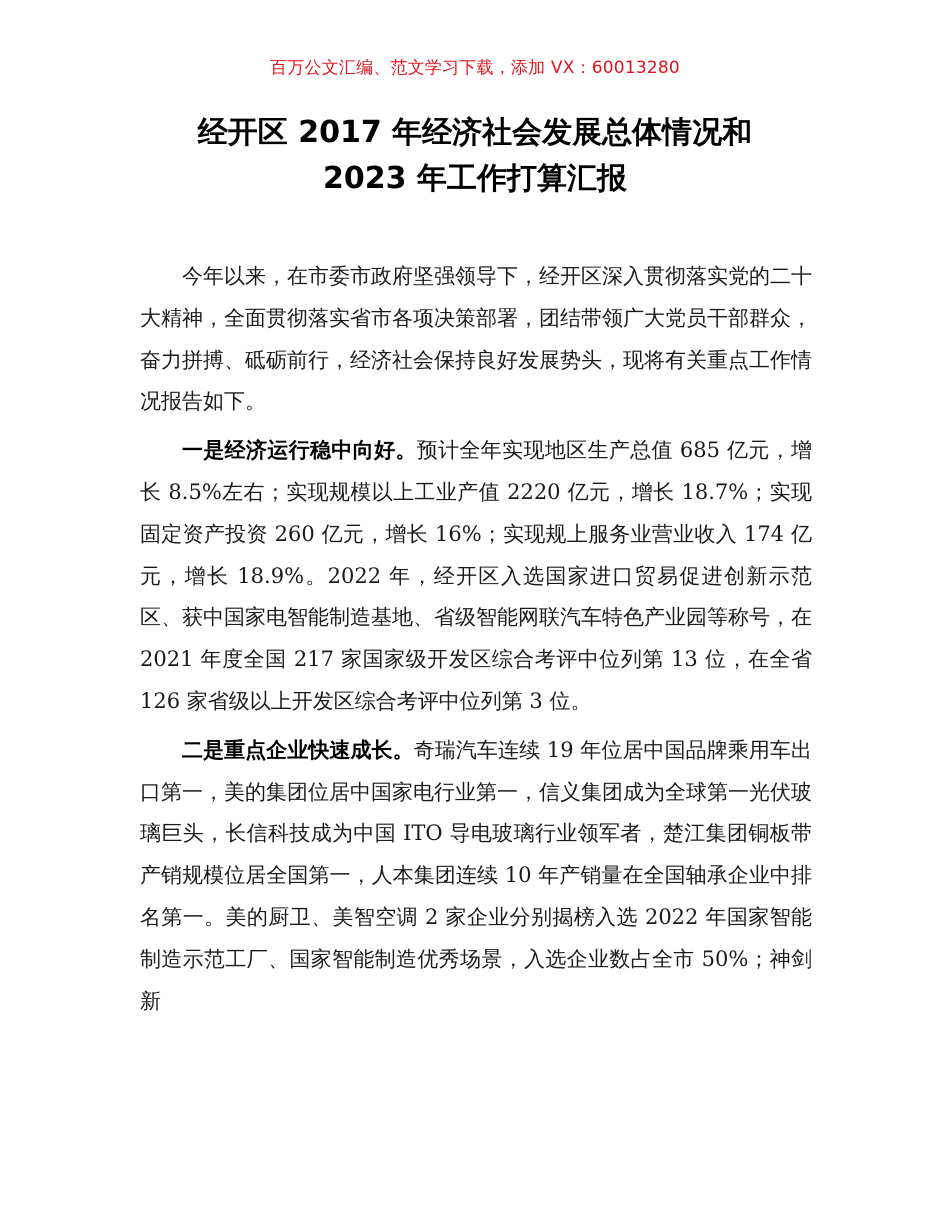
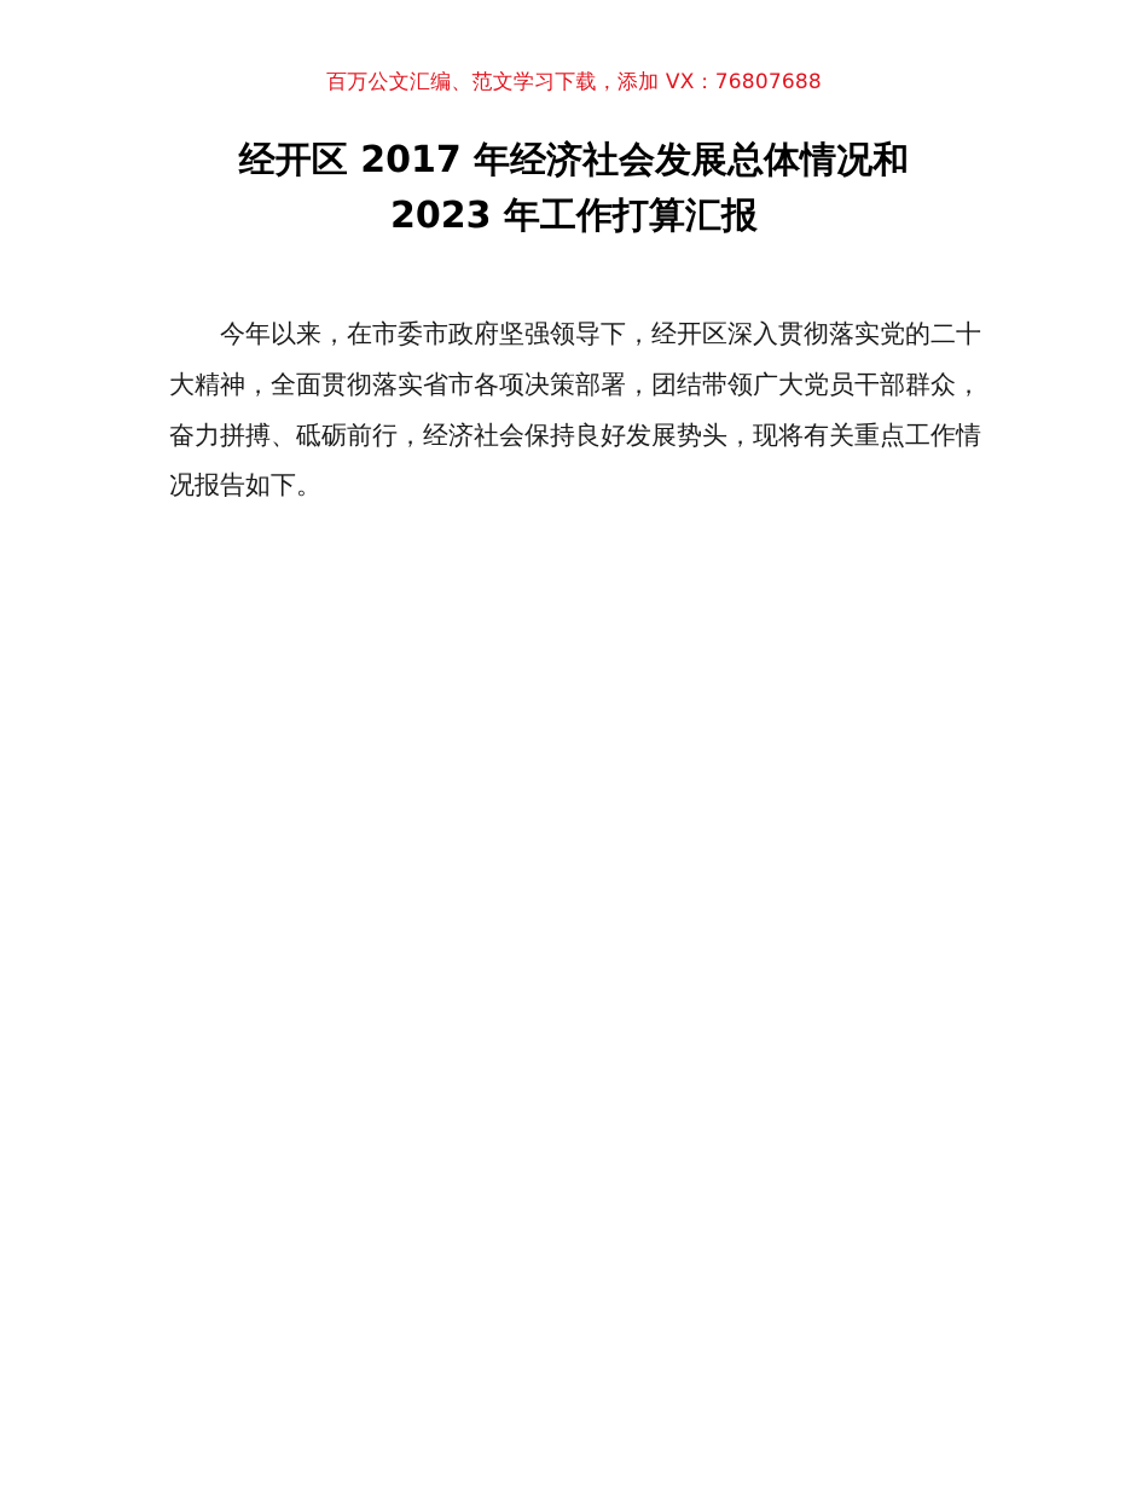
- 百万公文汇编、范文学习下载，添加 VX：60013280
+ 百万公文汇编、范文学习下载，添加 VX：76807688
  经开区 2017 年经济社会发展总体情况和
  2023 年工作打算汇报
  今年以来，在市委市政府坚强领导下，经开区深入贯彻落实党的二十大精神，全面贯彻落实省市各项决策部署，团结带领广大党员干部群众，奋力拼搏、砥砺前行，经济社会保持良好发展势头，现将有关重点工作情况报告如下。
- 一是经济运行稳中向好。预计全年实现地区生产总值 685 亿元，增长 8.5%左右；实现规模以上工业产值 2220 亿元，增长 18.7%；实现固定资产投资 260 亿元，增长 16%；实现规上服务业营业收入 174 亿元，增长 18.9%。2022 年，经开区入选国家进口贸易促进创新示范区、获中国家电智能制造基地、省级智能网联汽车特色产业园等称号，在 2021 年度全国 217 家国家级开发区综合考评中位列第 13 位，在全省 126 家省级以上开发区综合考评中位列第 3 位。
- 二是重点企业快速成长。奇瑞汽车连续 19 年位居中国品牌乘用车出口第一，美的集团位居中国家电行业第一，信义集团成为全球第一光伏玻璃巨头，长信科技成为中国 ITO 导电玻璃行业领军者，楚江集团铜板带产销规模位居全国第一，人本集团连续 10 年产销量在全国轴承企业中排名第一。美的厨卫、美智空调 2 家企业分别揭榜入选 2022 年国家智能制造示范工厂、国家智能制造优秀场景，入选企业数占全市 50%；神剑新
